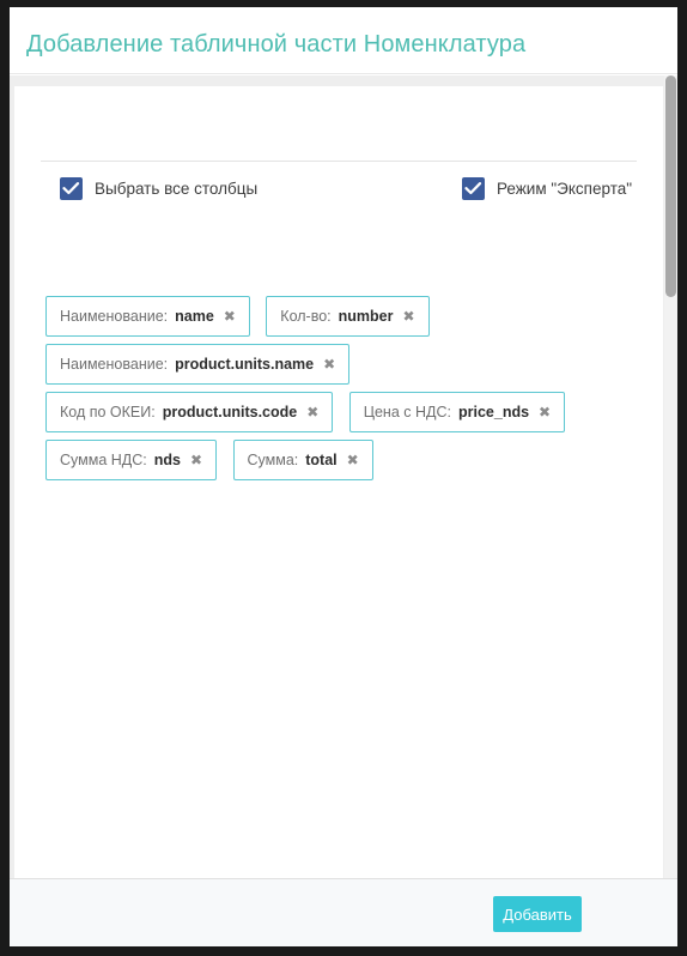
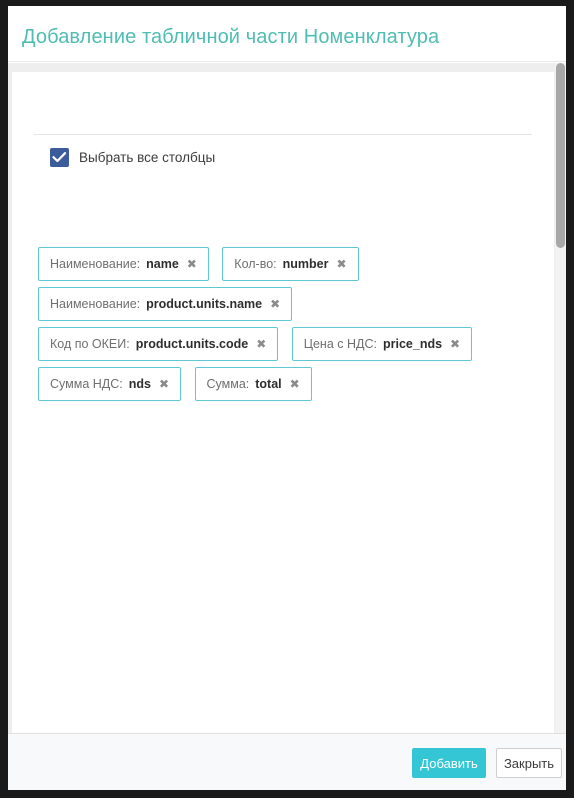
  Добавление табличной части Номенклатура
  Выбрать все столбцы
- Режим "Эксперта"
  Наименование:
  name
  ✖
  Кол-во:
  number
  ✖
  Наименование:
  product.units.name
  ✖
  Код по ОКЕИ:
  product.units.code
  ✖
  Цена с НДС:
  price_nds
  ✖
  Сумма НДС:
  nds
  ✖
  Сумма:
  total
  ✖
  Добавить
+ Закрыть
